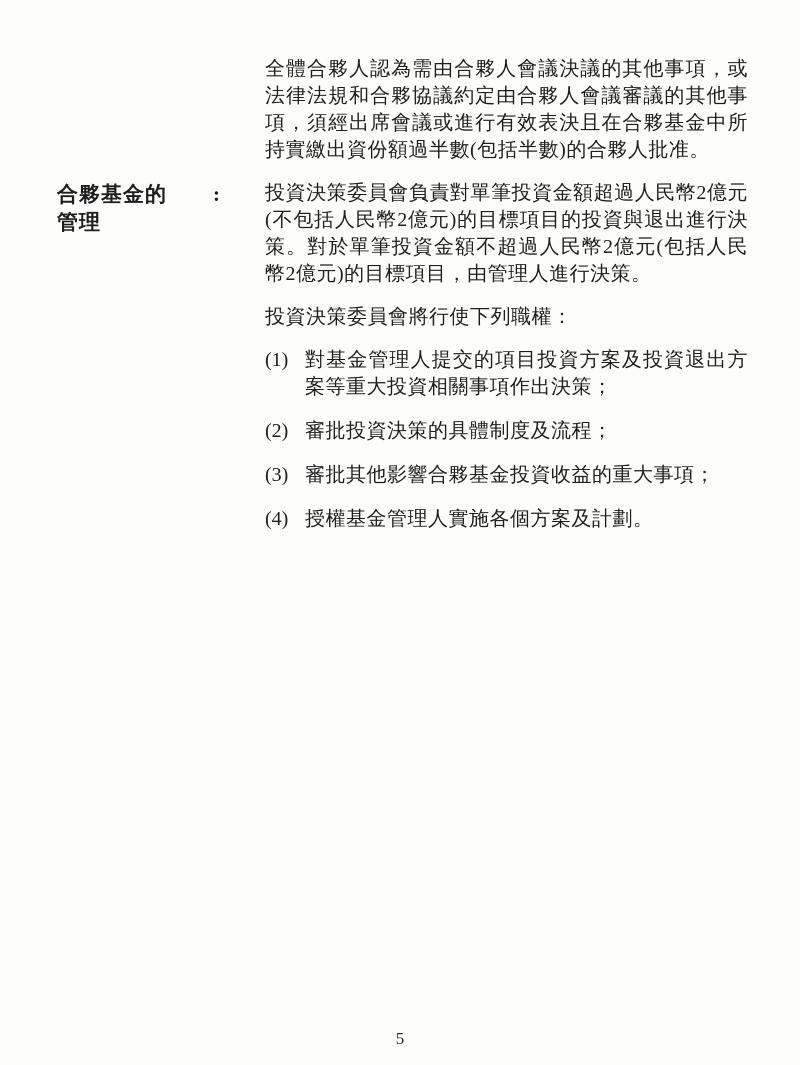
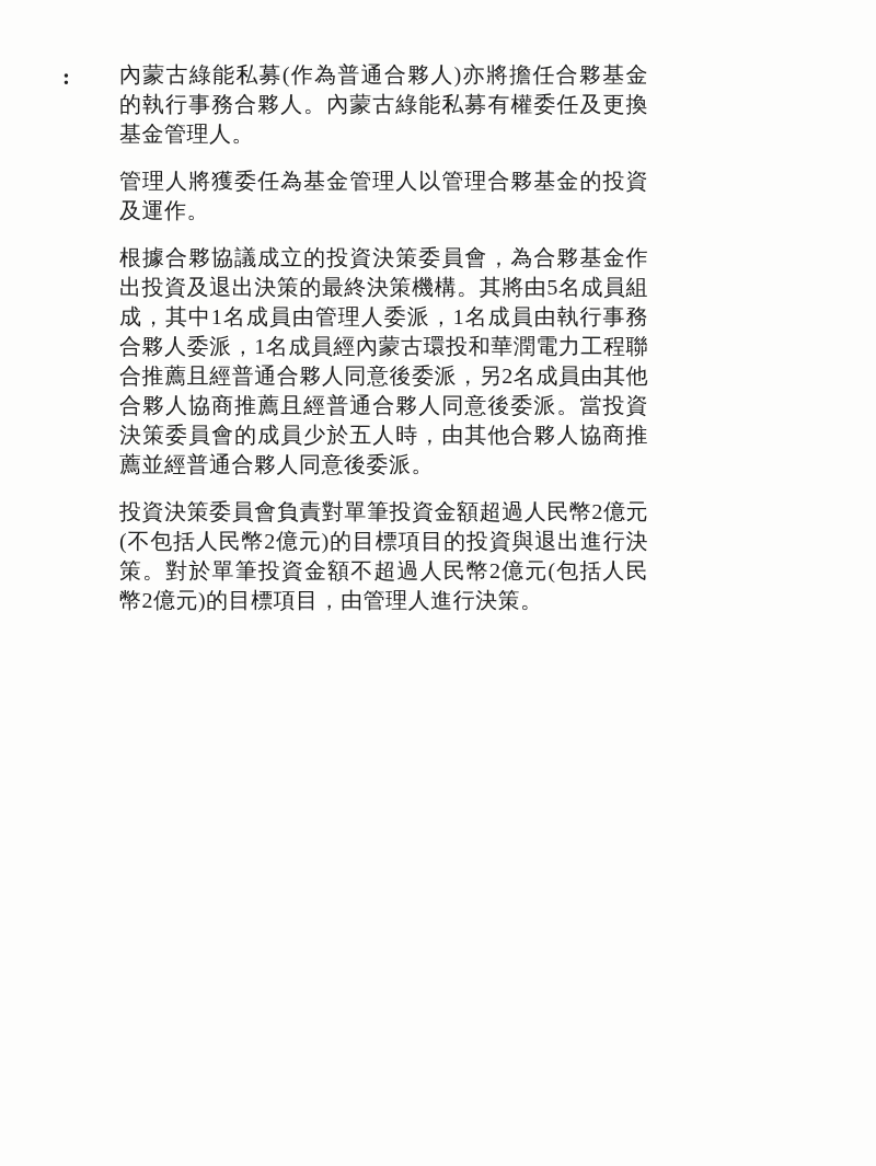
- 全體合夥人認為需由合夥人會議決議的其他事項，或法律法規和合夥協議約定由合夥人會議審議的其他事項，須經出席會議或進行有效表決且在合夥基金中所持實繳出資份額過半數(包括半數)的合夥人批准。
- 合夥基金的管理
  :
+ 內蒙古綠能私募(作為普通合夥人)亦將擔任合夥基金的執行事務合夥人。內蒙古綠能私募有權委任及更換基金管理人。
+ 管理人將獲委任為基金管理人以管理合夥基金的投資及運作。
+ 根據合夥協議成立的投資決策委員會，為合夥基金作出投資及退出決策的最終決策機構。其將由5名成員組成，其中1名成員由管理人委派，1名成員由執行事務合夥人委派，1名成員經內蒙古環投和華潤電力工程聯合推薦且經普通合夥人同意後委派，另2名成員由其他合夥人協商推薦且經普通合夥人同意後委派。當投資決策委員會的成員少於五人時，由其他合夥人協商推薦並經普通合夥人同意後委派。
  投資決策委員會負責對單筆投資金額超過人民幣2億元(不包括人民幣2億元)的目標項目的投資與退出進行決策。對於單筆投資金額不超過人民幣2億元(包括人民幣2億元)的目標項目，由管理人進行決策。
- 投資決策委員會將行使下列職權：
- (1)
- 對基金管理人提交的項目投資方案及投資退出方案等重大投資相關事項作出決策；
- (2)
- 審批投資決策的具體制度及流程；
- (3)
- 審批其他影響合夥基金投資收益的重大事項；
- (4)
- 授權基金管理人實施各個方案及計劃。
- 5
